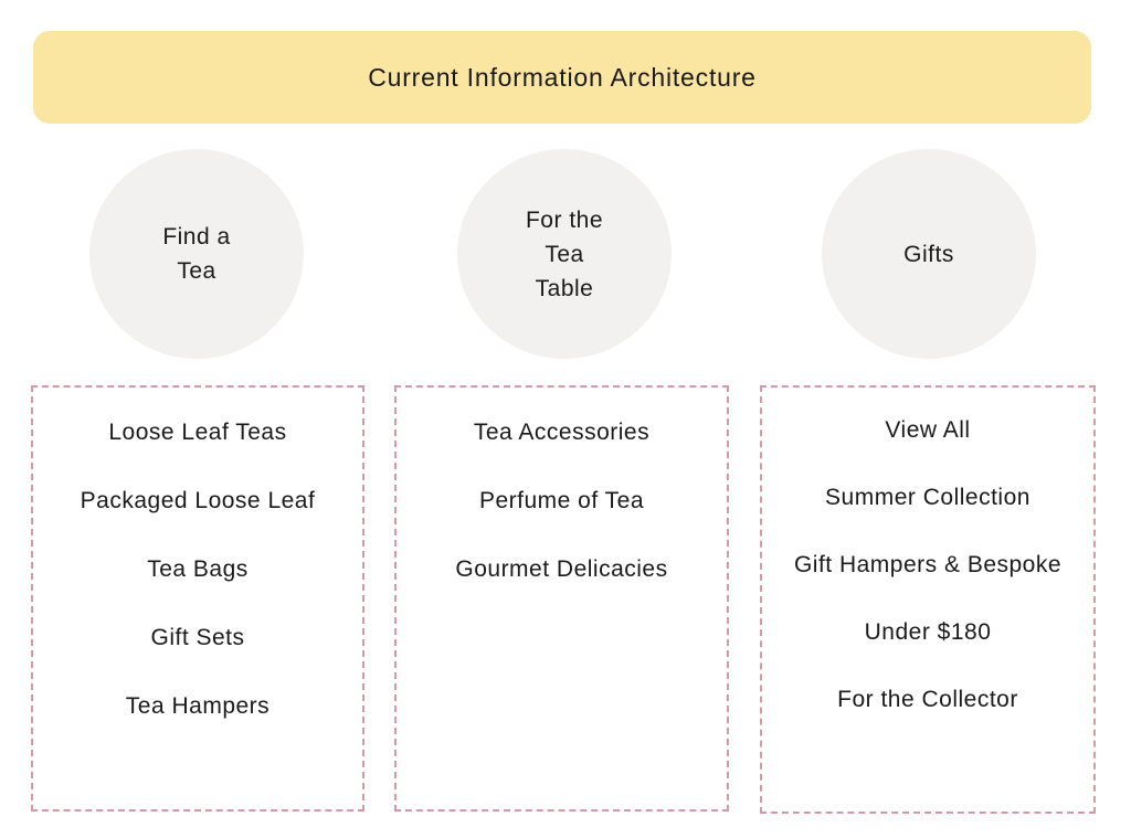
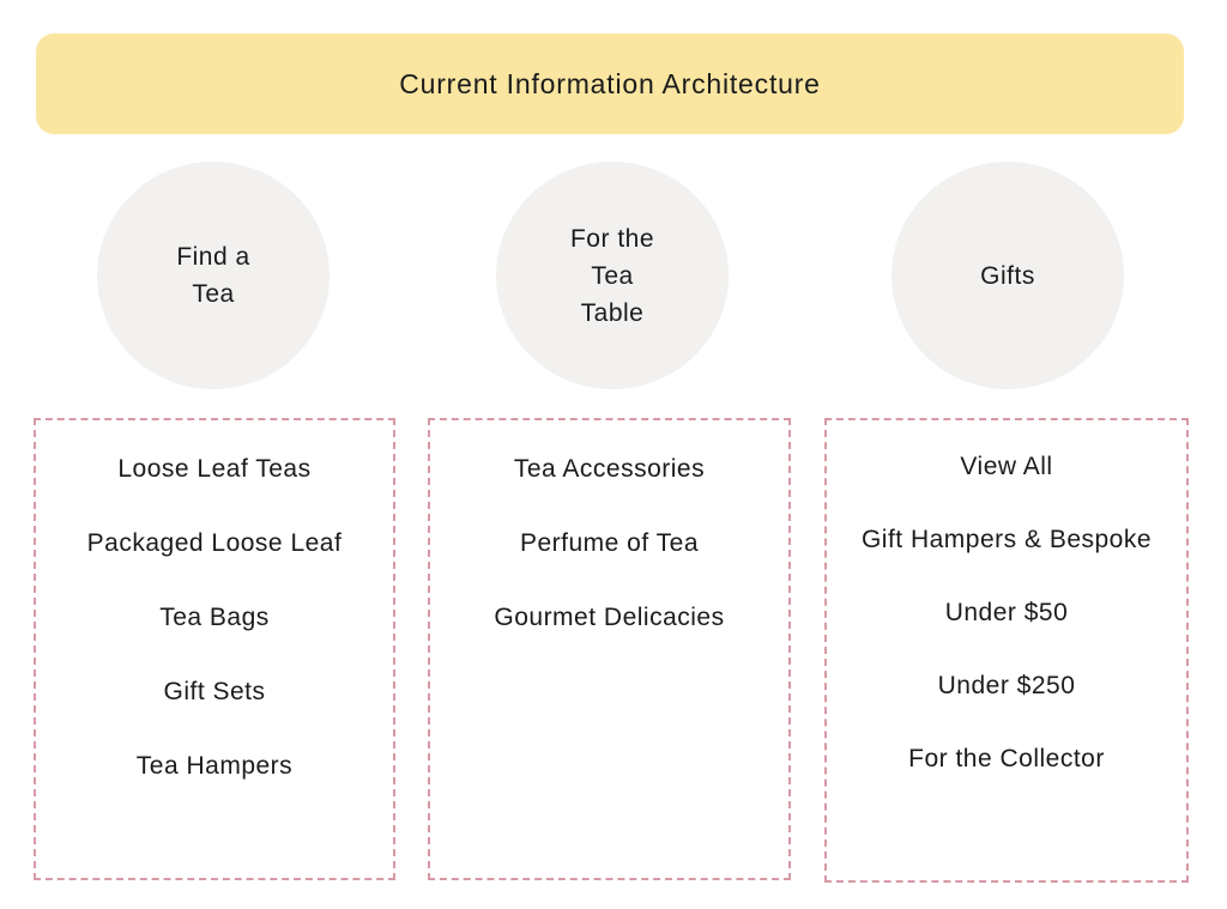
  Current Information Architecture
  Find a
  Tea
  For the
  Tea
  Table
  Gifts
  Loose Leaf Teas
  Packaged Loose Leaf
  Tea Bags
  Gift Sets
  Tea Hampers
  Tea Accessories
  Perfume of Tea
  Gourmet Delicacies
  View All
- Summer Collection
  Gift Hampers & Bespoke
+ Under $50
- Under $180
+ Under $250
  For the Collector
